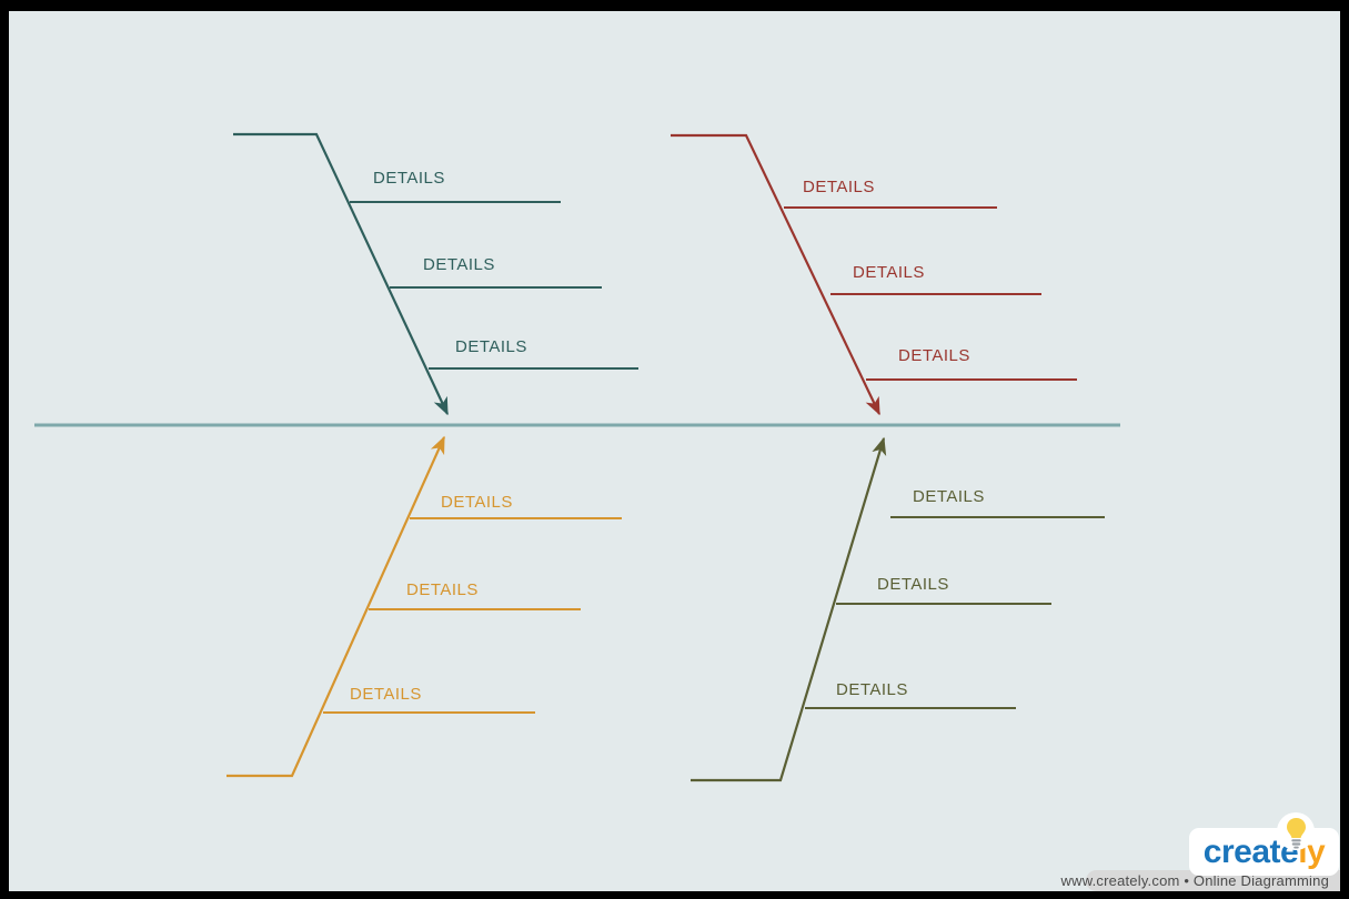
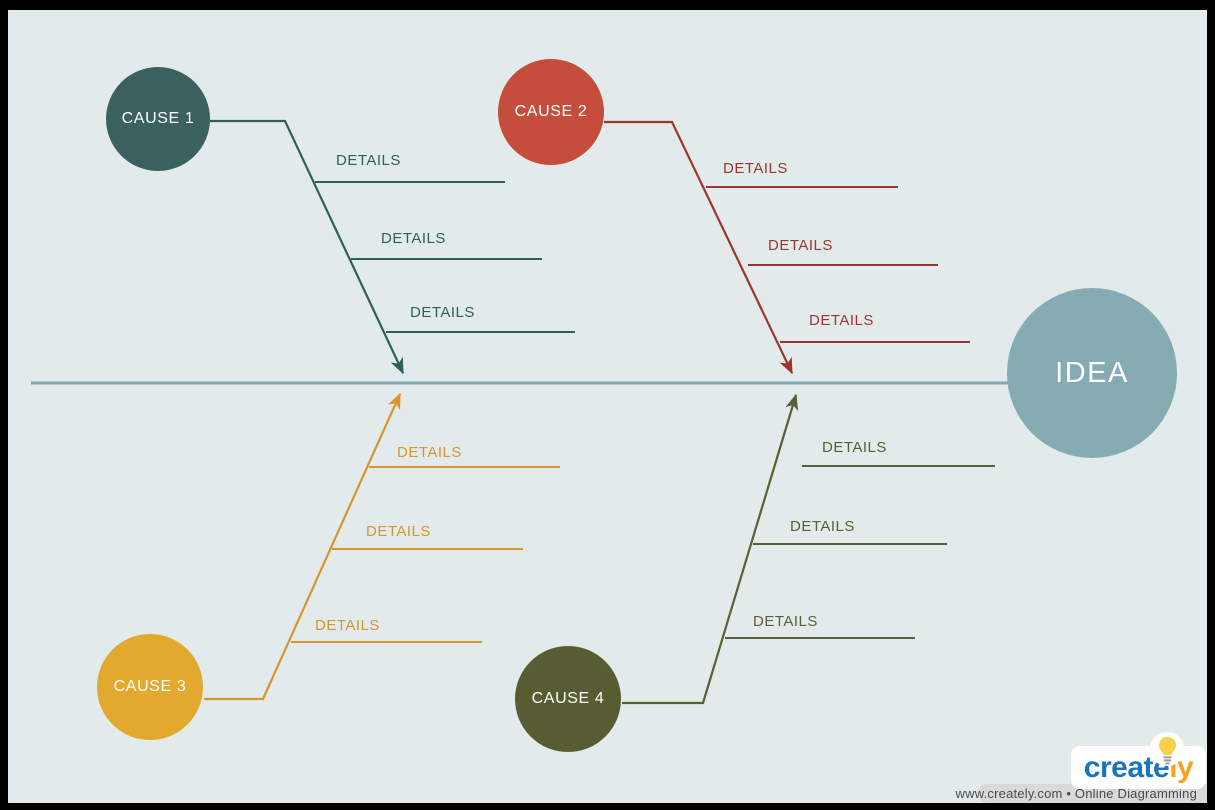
+ CAUSE 1
+ CAUSE 2
+ CAUSE 3
+ CAUSE 4
+ IDEA
  DETAILS
  DETAILS
  DETAILS
  DETAILS
  DETAILS
  DETAILS
  DETAILS
  DETAILS
  DETAILS
  DETAILS
  DETAILS
  DETAILS
  www.creately.com • Online Diagramming
  creately
